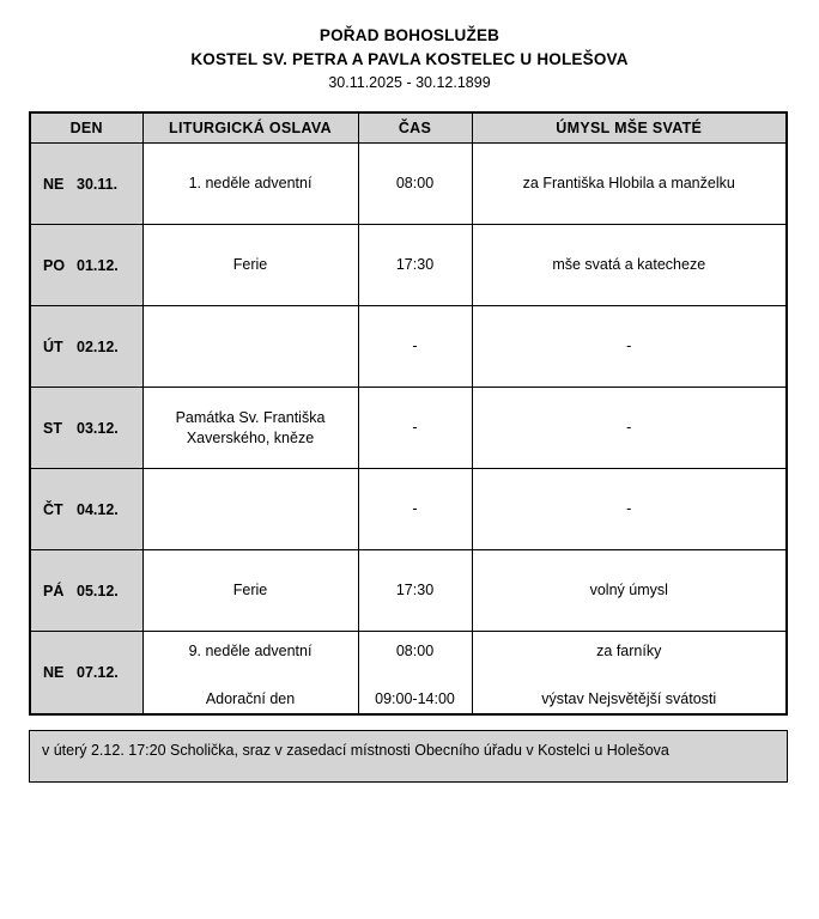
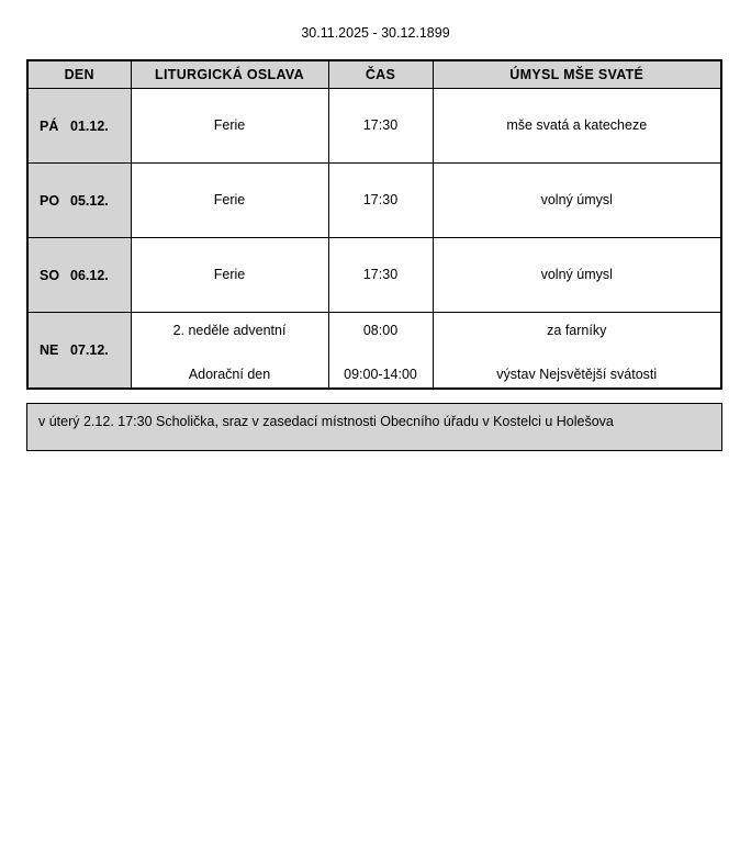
- POŘAD BOHOSLUŽEB
- KOSTEL SV. PETRA A PAVLA KOSTELEC U HOLEŠOVA
  30.11.2025 - 30.12.1899
  DEN	LITURGICKÁ OSLAVA	ČAS	ÚMYSL MŠE SVATÉ
- NE 30.11.	1. neděle adventní	08:00	za Františka Hlobila a manželku
- PO 01.12.	Ferie	17:30	mše svatá a katecheze
+ PÁ 01.12.	Ferie	17:30	mše svatá a katecheze
- ÚT 02.12.		-	-
- ST 03.12.	Památka Sv. Františka Xaverského, kněze	-	-
- ČT 04.12.		-	-
- PÁ 05.12.	Ferie	17:30	volný úmysl
+ PO 05.12.	Ferie	17:30	volný úmysl
+ SO 06.12.	Ferie	17:30	volný úmysl
- NE 07.12.	9. neděle adventní Adorační den	08:00 09:00-14:00	za farníky výstav Nejsvětější svátosti
+ NE 07.12.	2. neděle adventní Adorační den	08:00 09:00-14:00	za farníky výstav Nejsvětější svátosti
- v úterý 2.12. 17:20 Scholička, sraz v zasedací místnosti Obecního úřadu v Kostelci u Holešova
+ v úterý 2.12. 17:30 Scholička, sraz v zasedací místnosti Obecního úřadu v Kostelci u Holešova
